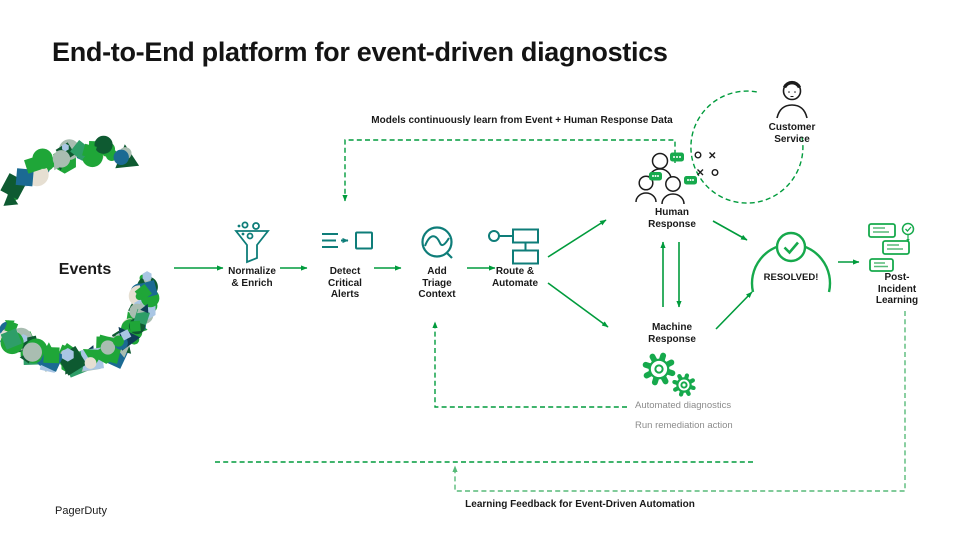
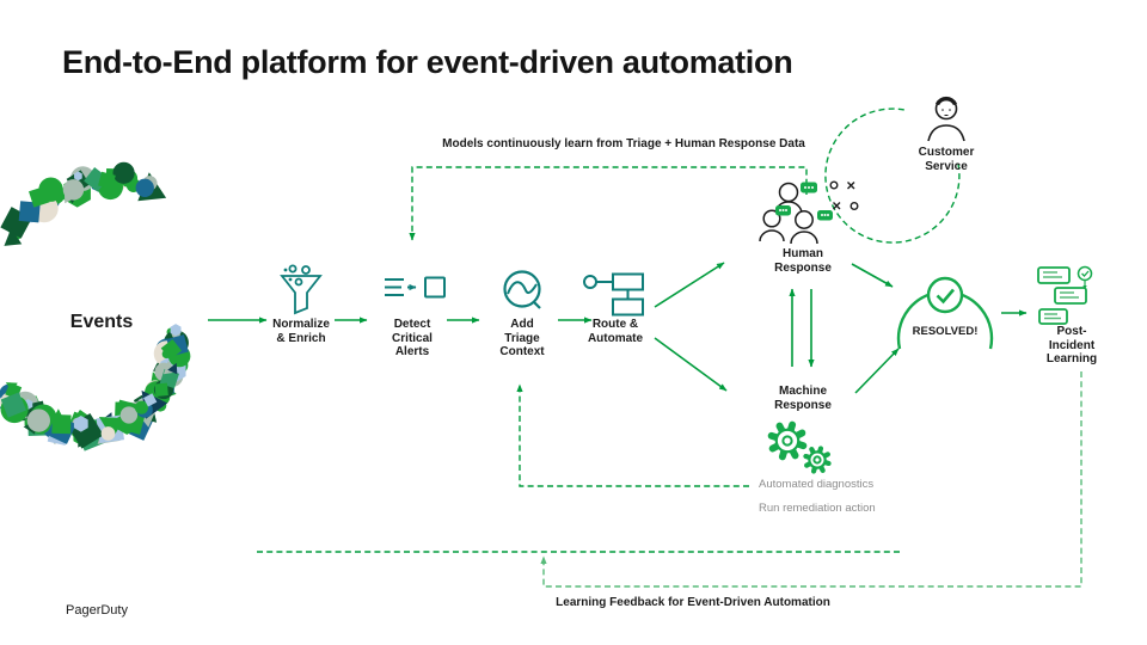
- End-to-End platform for event-driven diagnostics
+ End-to-End platform for event-driven automation
  Events
  Normalize
  & Enrich
  Detect
  Critical
  Alerts
  Add
  Triage
  Context
  Route &
  Automate
  Human
  Response
  Machine
  Response
  RESOLVED!
  Post-Incident
  Learning
  Customer
  Service
- Models continuously learn from Event + Human Response Data
+ Models continuously learn from Triage + Human Response Data
  Automated diagnostics
  Run remediation action
  Learning Feedback for Event-Driven Automation
  PagerDuty
